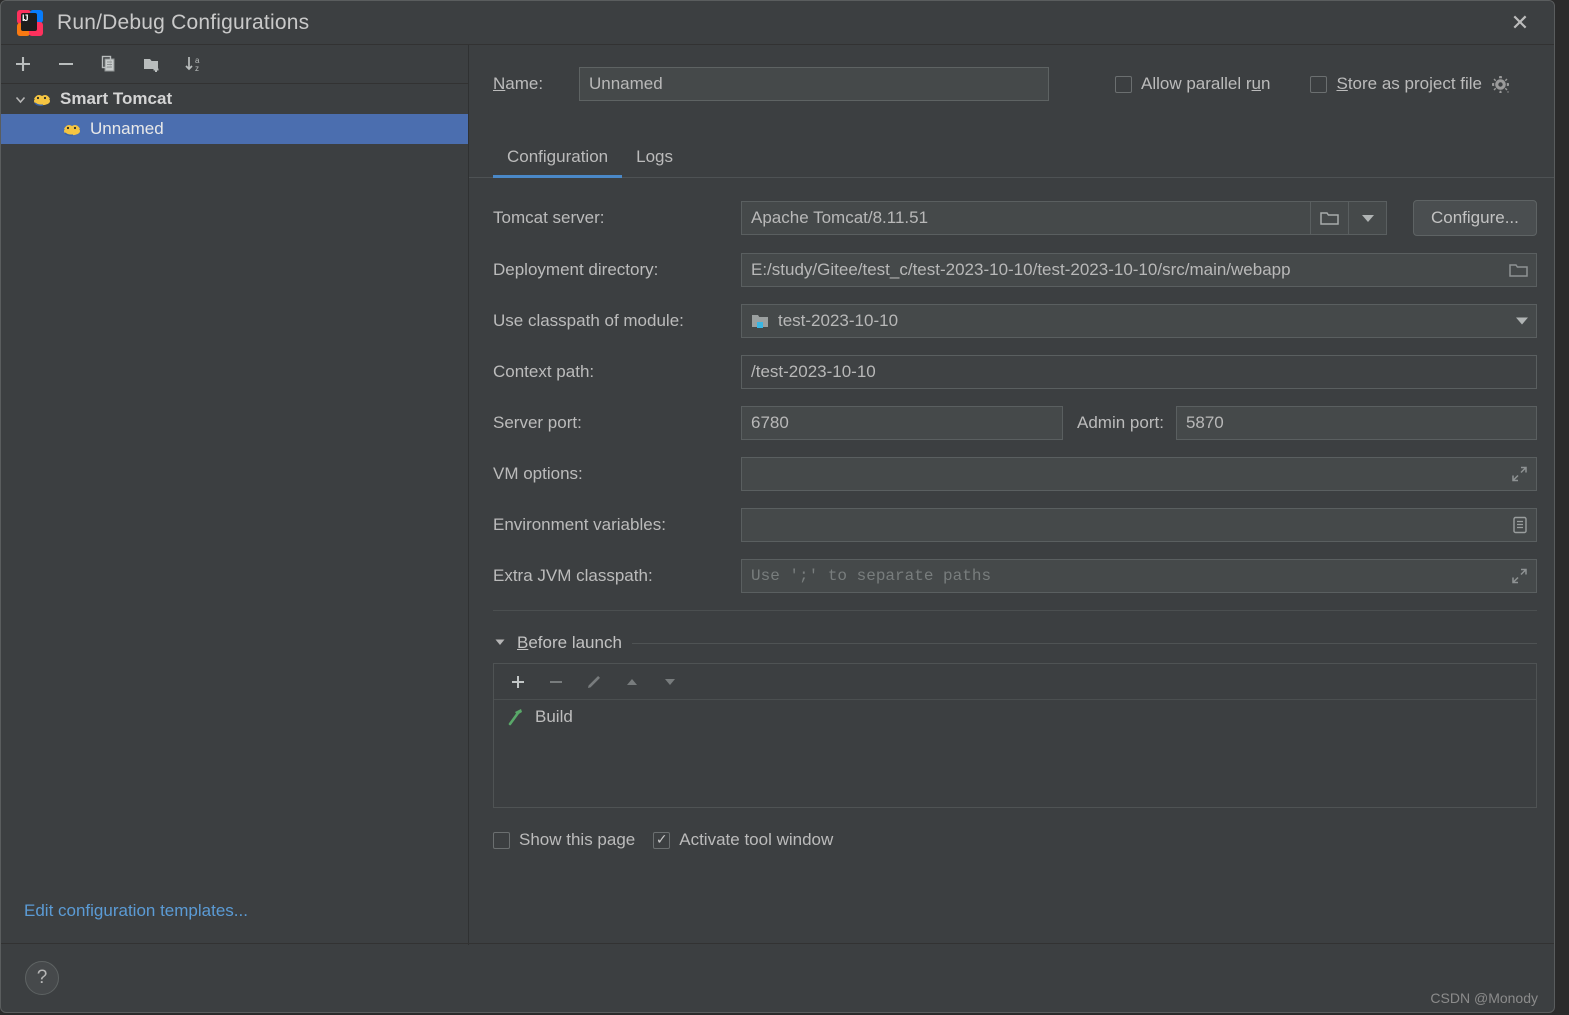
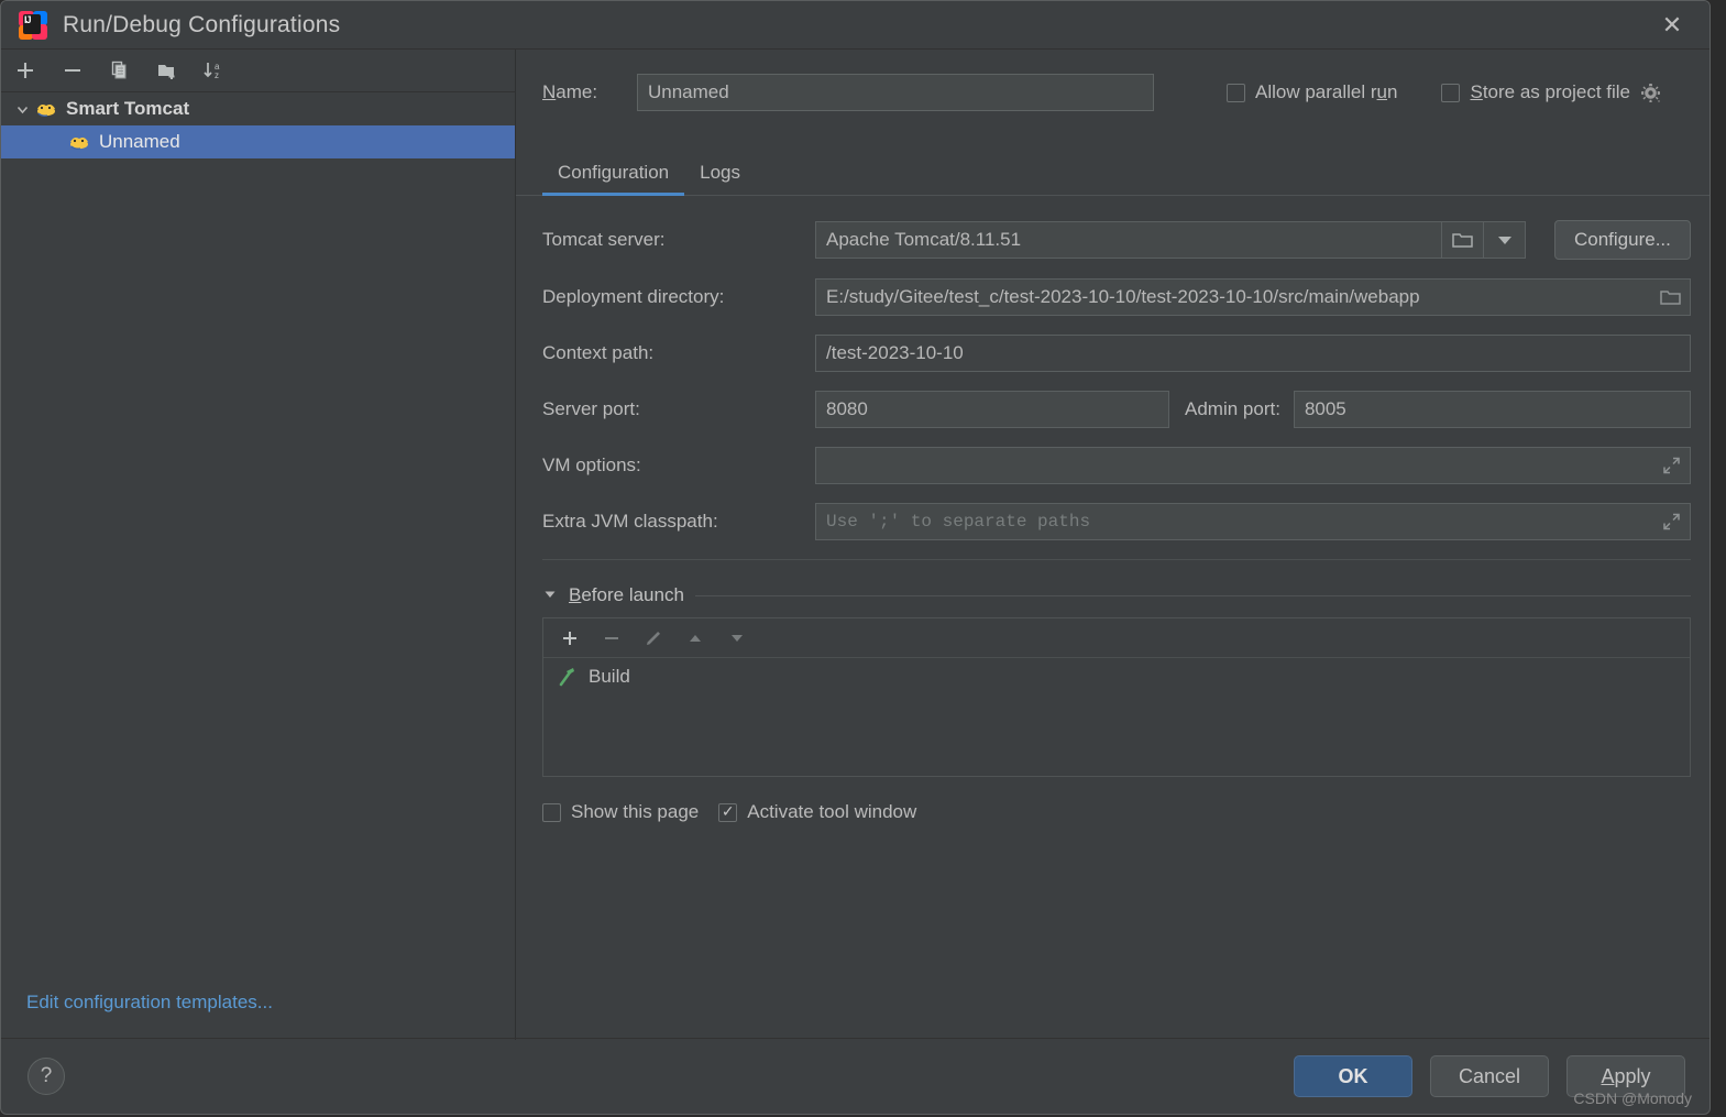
  Run/Debug Configurations
  ✕
  a
  z
  Smart Tomcat
  Unnamed
  Edit configuration templates...
  Name:
  Unnamed
  Allow parallel run
  Store as project file
  Configuration
  Logs
  Tomcat server:
  Apache Tomcat/8.11.51
  Configure...
  Deployment directory:
  E:/study/Gitee/test_c/test-2023-10-10/test-2023-10-10/src/main/webapp
- Use classpath of module:
- test-2023-10-10
  Context path:
  /test-2023-10-10
  Server port:
- 6780
+ 8080
  Admin port:
- 5870
+ 8005
  VM options:
- Environment variables:
  Extra JVM classpath:
  Use ';' to separate paths
  Before launch
  Build
  Show this page
  Activate tool window
  ?
+ OK
+ Cancel
+ A
+ pply
  CSDN @Monody
